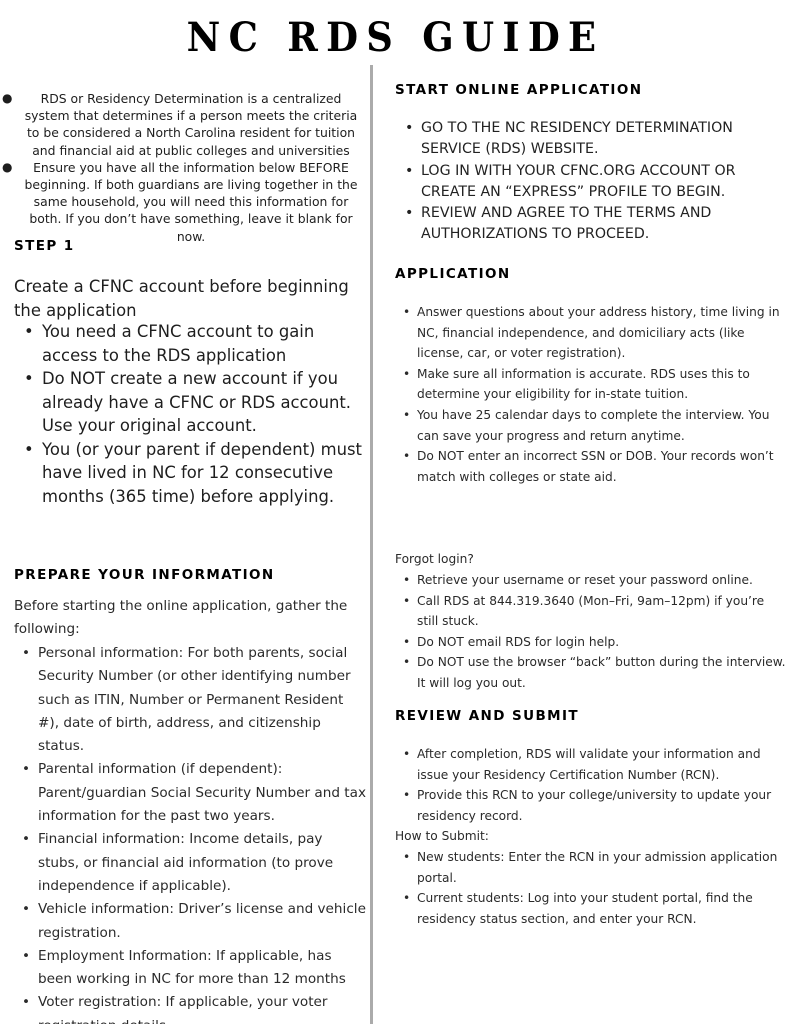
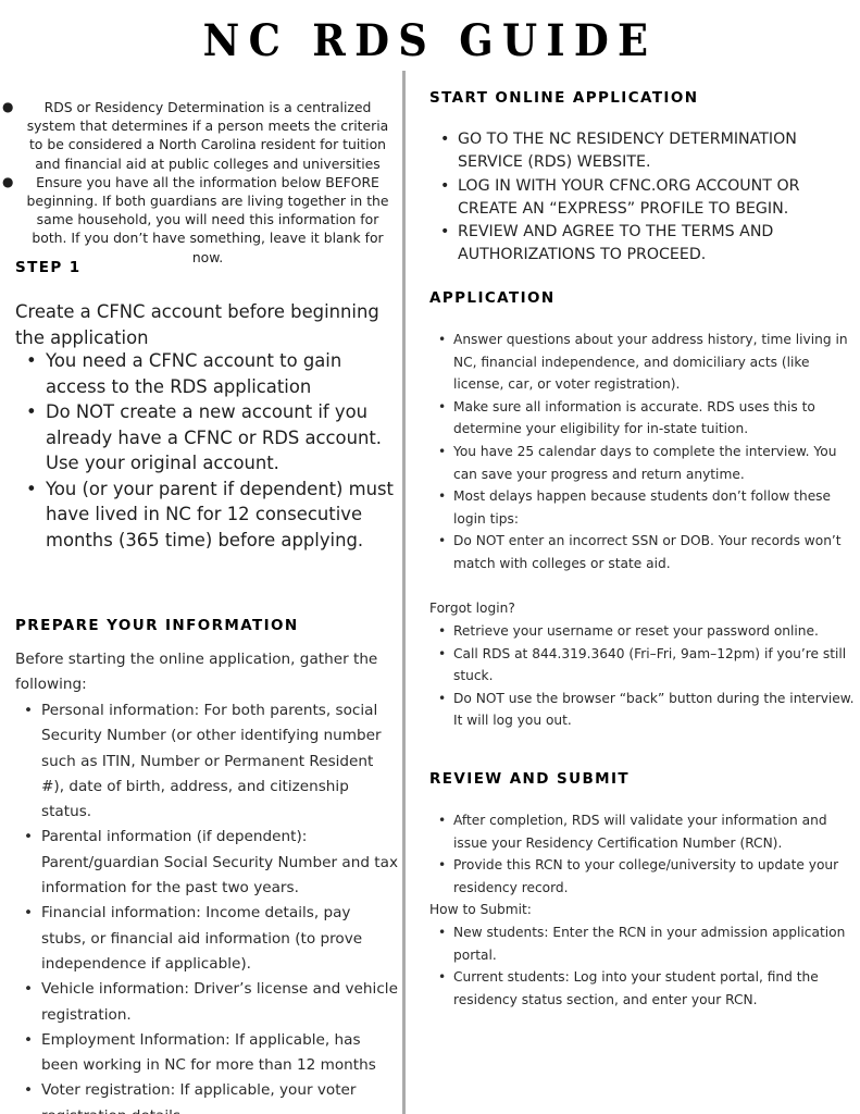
  NC RDS GUIDE
  ●
  RDS or Residency Determination is a centralized system that determines if a person meets the criteria to be considered a North Carolina resident for tuition and financial aid at public colleges and universities
  ●
  Ensure you have all the information below BEFORE beginning. If both guardians are living together in the same household, you will need this information for both. If you don’t have something, leave it blank for now.
  STEP 1
  Create a CFNC account before beginning the application
  You need a CFNC account to gain access to the RDS application
  Do NOT create a new account if you already have a CFNC or RDS account. Use your original account.
  You (or your parent if dependent) must have lived in NC for 12 consecutive months (365 time) before applying.
  PREPARE YOUR INFORMATION
  Before starting the online application, gather the following:
  Personal information: For both parents, social Security Number (or other identifying number such as ITIN, Number or Permanent Resident #), date of birth, address, and citizenship status.
  Parental information (if dependent): Parent/guardian Social Security Number and tax information for the past two years.
  Financial information: Income details, pay stubs, or financial aid information (to prove independence if applicable).
  Vehicle information: Driver’s license and vehicle registration.
  Employment Information: If applicable, has been working in NC for more than 12 months
  START ONLINE APPLICATION
  GO TO THE NC RESIDENCY DETERMINATION SERVICE (RDS) WEBSITE.
  LOG IN WITH YOUR CFNC.ORG ACCOUNT OR CREATE AN “EXPRESS” PROFILE TO BEGIN.
  REVIEW AND AGREE TO THE TERMS AND AUTHORIZATIONS TO PROCEED.
  APPLICATION
  Answer questions about your address history, time living in NC, financial independence, and domiciliary acts (like license, car, or voter registration).
  Make sure all information is accurate. RDS uses this to determine your eligibility for in-state tuition.
  You have 25 calendar days to complete the interview. You can save your progress and return anytime.
+ Most delays happen because students don’t follow these login tips:
  Do NOT enter an incorrect SSN or DOB. Your records won’t match with colleges or state aid.
  Forgot login?
  Retrieve your username or reset your password online.
- Call RDS at 844.319.3640 (Mon–Fri, 9am–12pm) if you’re still stuck.
+ Call RDS at 844.319.3640 (Fri–Fri, 9am–12pm) if you’re still stuck.
- Do NOT email RDS for login help.
  Do NOT use the browser “back” button during the interview. It will log you out.
  REVIEW AND SUBMIT
  After completion, RDS will validate your information and issue your Residency Certification Number (RCN).
  Provide this RCN to your college/university to update your residency record.
  How to Submit:
  New students: Enter the RCN in your admission application portal.
  Current students: Log into your student portal, find the residency status section, and enter your RCN.
